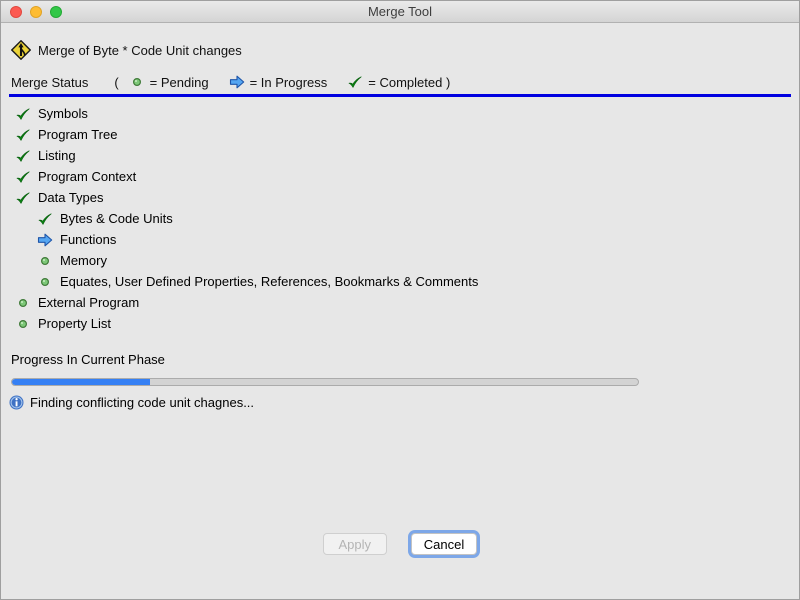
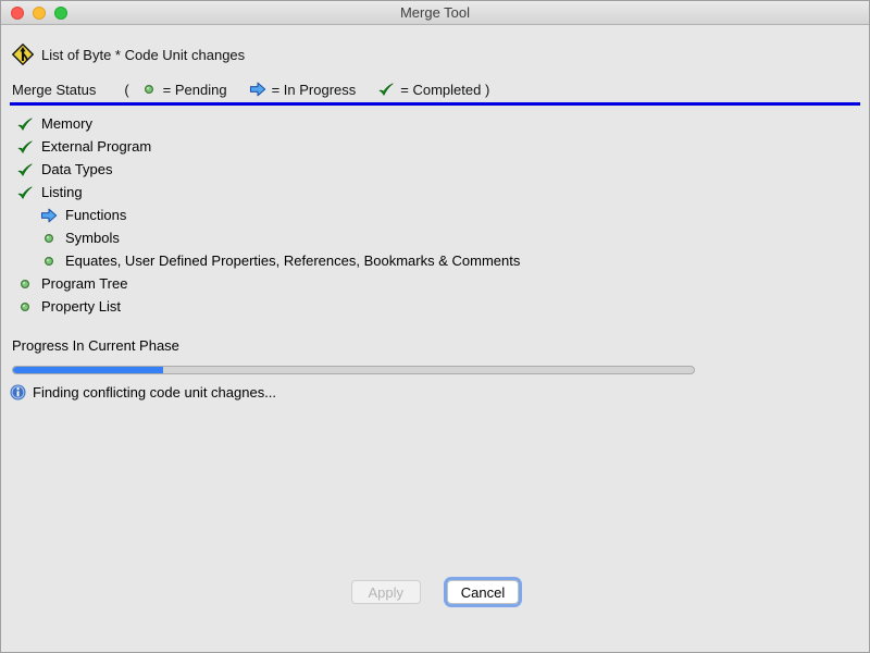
  Merge Tool
- Merge of Byte * Code Unit changes
+ List of Byte * Code Unit changes
  Merge Status
  (
  = Pending
  = In Progress
  = Completed )
- Symbols
+ Memory
- Program Tree
+ External Program
- Listing
+ Data Types
- Program Context
- Data Types
+ Listing
- Bytes & Code Units
  Functions
- Memory
+ Symbols
  Equates, User Defined Properties, References, Bookmarks & Comments
- External Program
+ Program Tree
  Property List
  Progress In Current Phase
  Finding conflicting code unit chagnes...
  Apply
  Cancel
